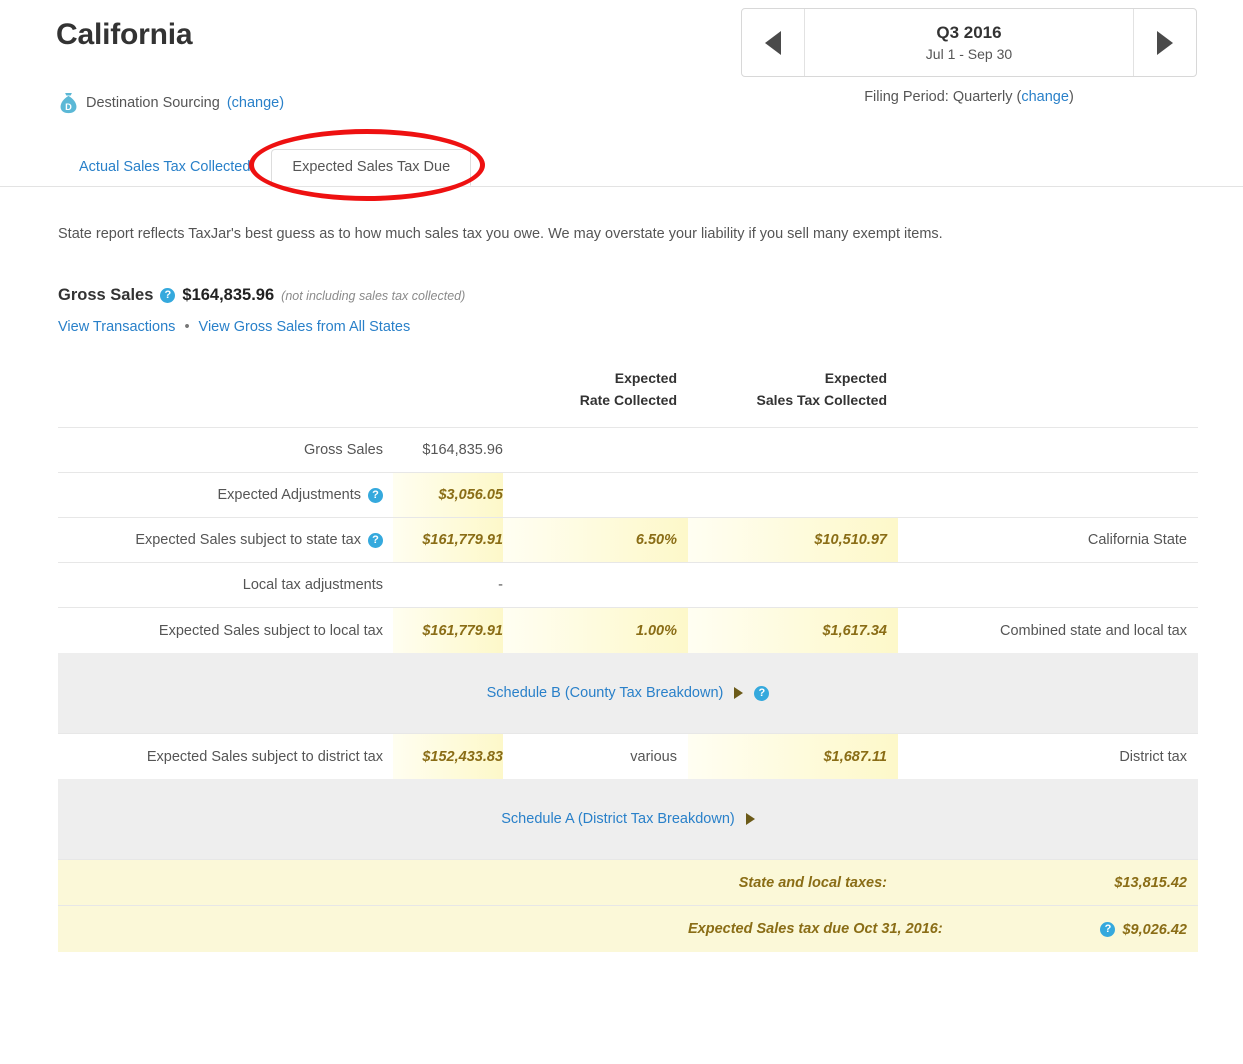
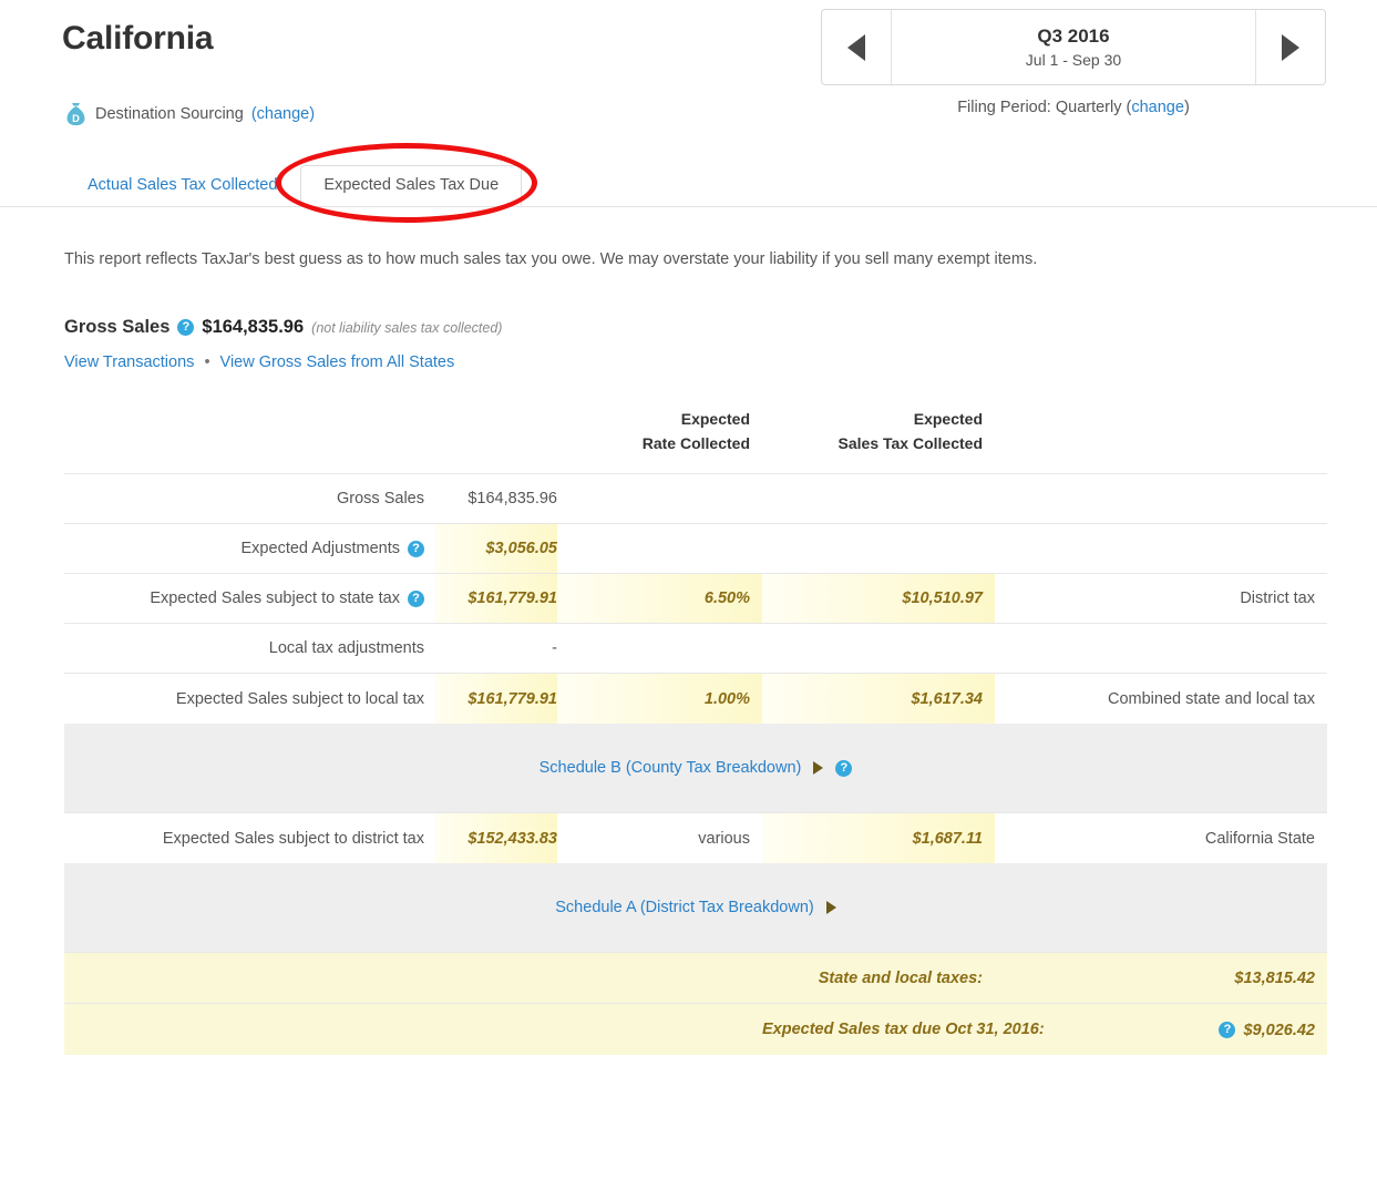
  California
  D
  Destination Sourcing
  (change)
  Q3 2016
  Jul 1 - Sep 30
  Filing Period: Quarterly (change)
  Actual Sales Tax Collected
  Expected Sales Tax Due
- State report reflects TaxJar's best guess as to how much sales tax you owe. We may overstate your liability if you sell many exempt items.
+ This report reflects TaxJar's best guess as to how much sales tax you owe. We may overstate your liability if you sell many exempt items.
  Gross Sales
  ?
  $164,835.96
- (not including sales tax collected)
+ (not liability sales tax collected)
  View Transactions • View Gross Sales from All States
  		Expected Rate Collected	Expected Sales Tax Collected
  Gross Sales	$164,835.96
  Expected Adjustments ?	$3,056.05
- Expected Sales subject to state tax ?	$161,779.91	6.50%	$10,510.97	California State
+ Expected Sales subject to state tax ?	$161,779.91	6.50%	$10,510.97	District tax
  Local tax adjustments	-
  Expected Sales subject to local tax	$161,779.91	1.00%	$1,617.34	Combined state and local tax
  Schedule B (County Tax Breakdown) ?
- Expected Sales subject to district tax	$152,433.83	various	$1,687.11	District tax
+ Expected Sales subject to district tax	$152,433.83	various	$1,687.11	California State
  Schedule A (District Tax Breakdown)
  	State and local taxes:	$13,815.42
  	Expected Sales tax due Oct 31, 2016:	? $9,026.42
